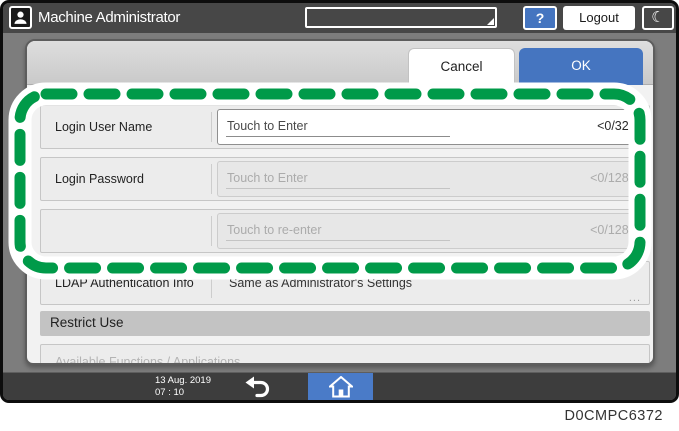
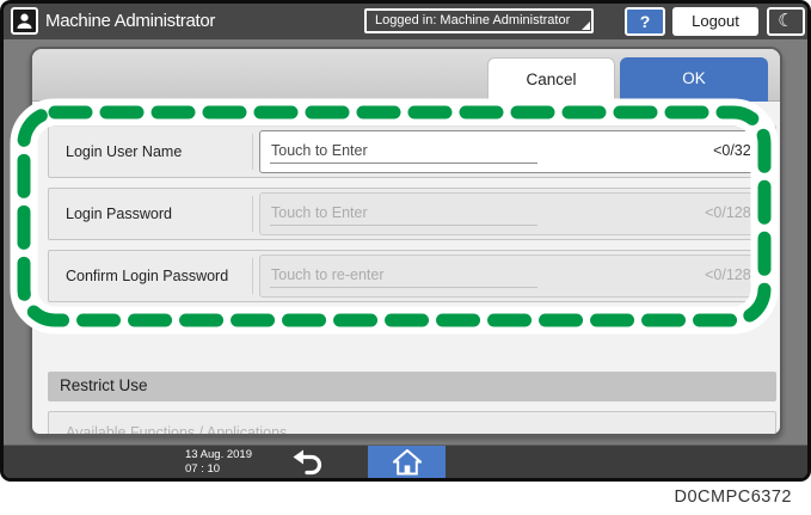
  Machine Administrator
+ Logged in: Machine Administrator
  ?
  Logout
  ☾
  Cancel
  OK
  Login User Name
  Touch to Enter
  <0/32
  Login Password
  Touch to Enter
  <0/128
+ Confirm Login Password
  Touch to re-enter
  <0/128
- LDAP Authentication Info
- Same as Administrator's Settings
- ...
  Restrict Use
  Available Functions / Applications
  13 Aug. 2019
  07 : 10
  D0CMPC6372
